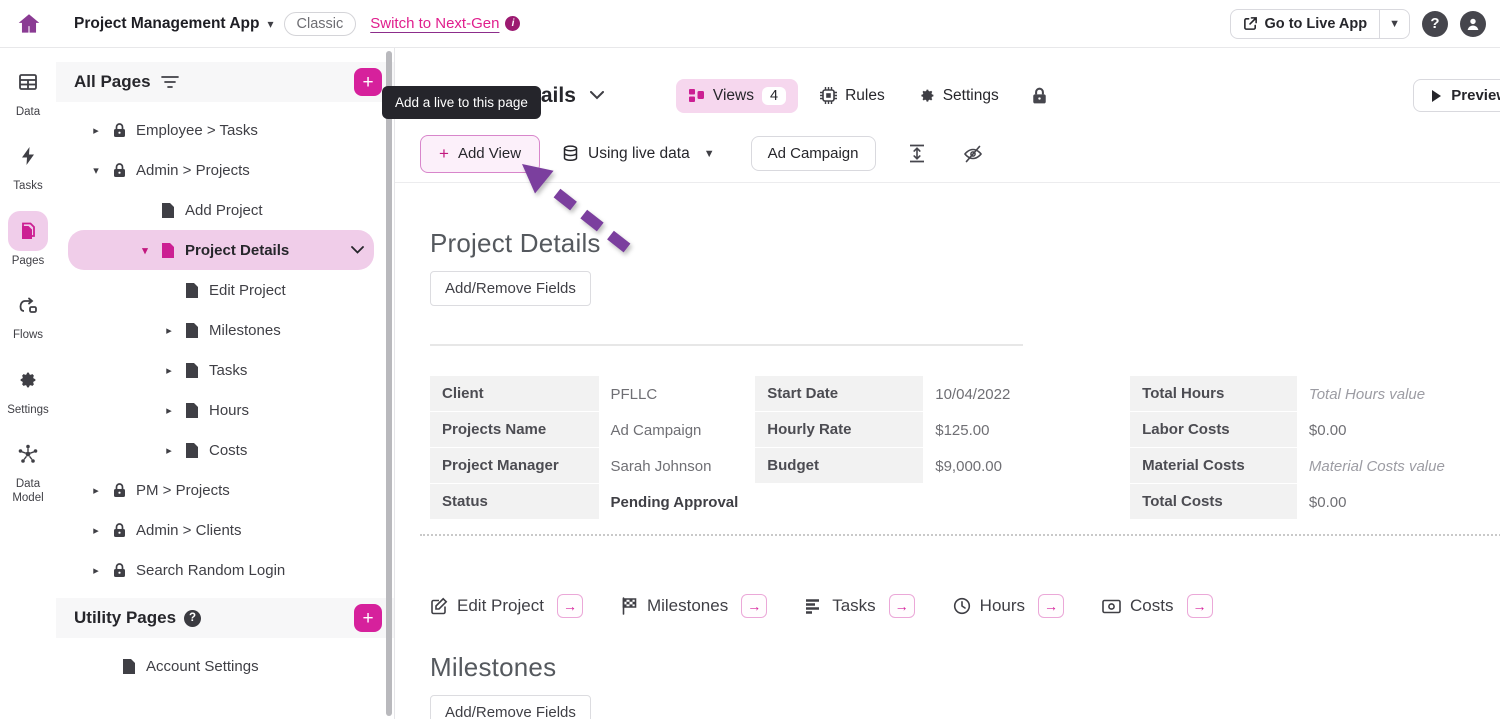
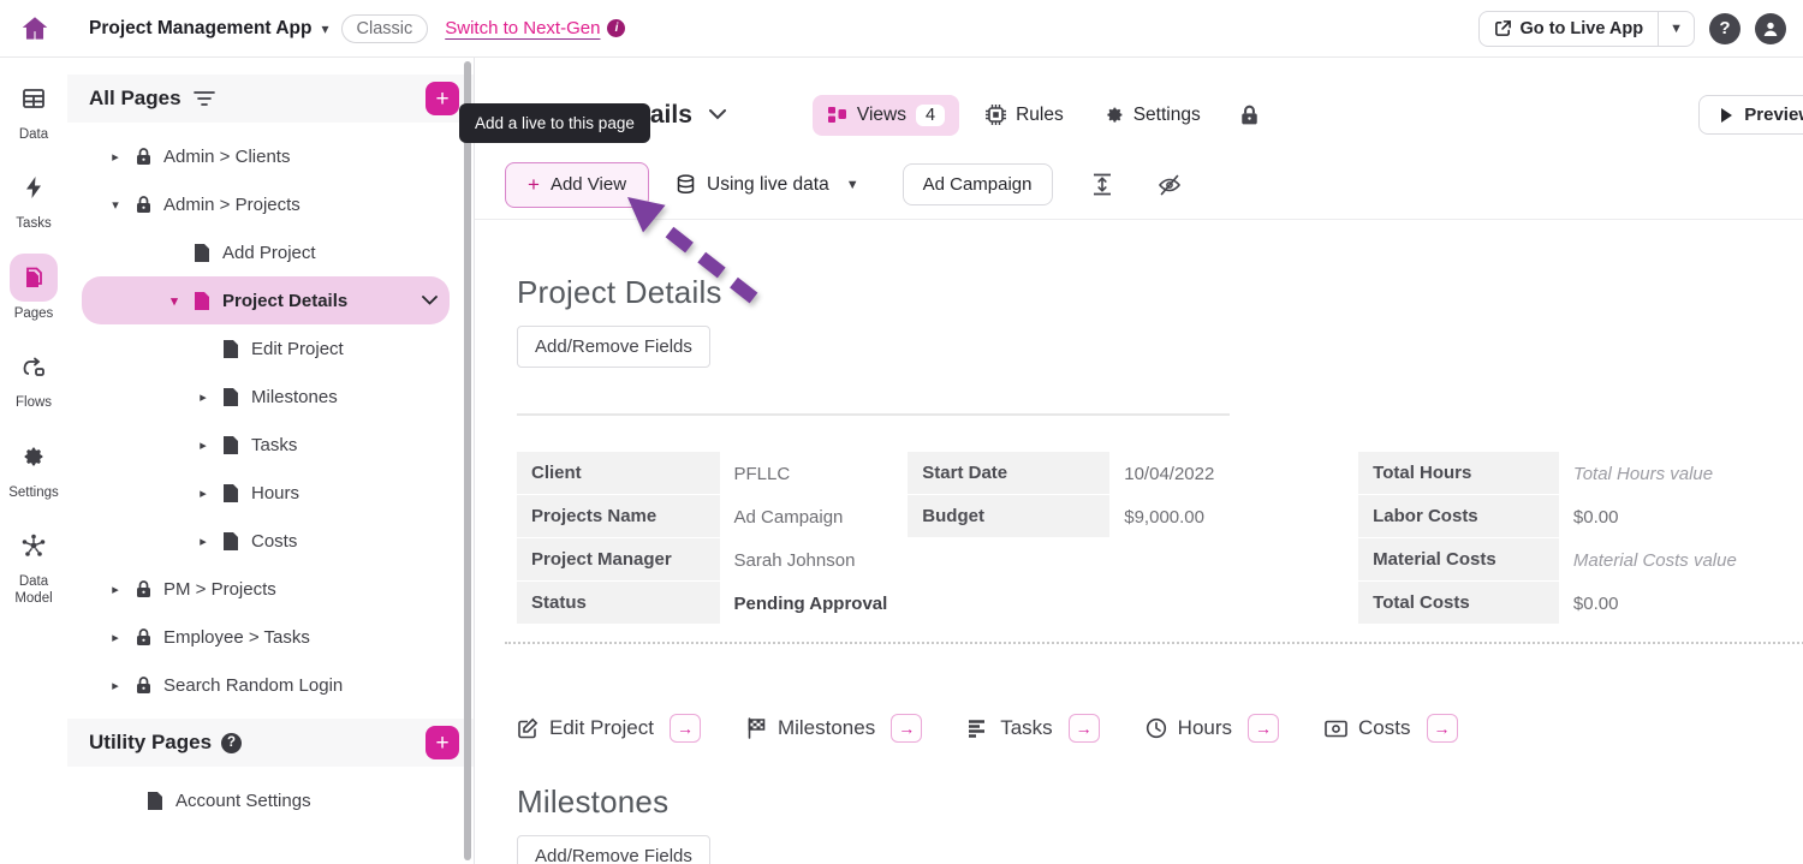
  Project Management App
  ▾
  Classic
  Switch to Next-Gen
  i
  Go to Live App
  ▼
  ?
  Data
  Tasks
  Pages
  Flows
  Settings
  Data Model
  All Pages
  +
- Employee > Tasks
+ Admin > Clients
  Admin > Projects
  Add Project
  Project Details
  Edit Project
  Milestones
  Tasks
  Hours
  Costs
  PM > Projects
- Admin > Clients
+ Employee > Tasks
  Search Random Login
  Utility Pages
  ?
  +
  Account Settings
  Views
  4
  Rules
  Settings
  Previe
  +
  Add View
  Using live data
  ▼
  Ad Campaign
  Project Details
  Add/Remove Fields
  Client	PFLLC
  Projects Name	Ad Campaign
  Project Manager	Sarah Johnson
  Status	Pending Approval
  Start Date	10/04/2022
- Hourly Rate	$125.00
  Budget	$9,000.00
  Total Hours	Total Hours value
  Labor Costs	$0.00
  Material Costs	Material Costs value
  Total Costs	$0.00
  Edit Project
  →
  Milestones
  →
  Tasks
  →
  Hours
  →
  Costs
  →
  Milestones
  Add/Remove Fields
  Add a live to this page
